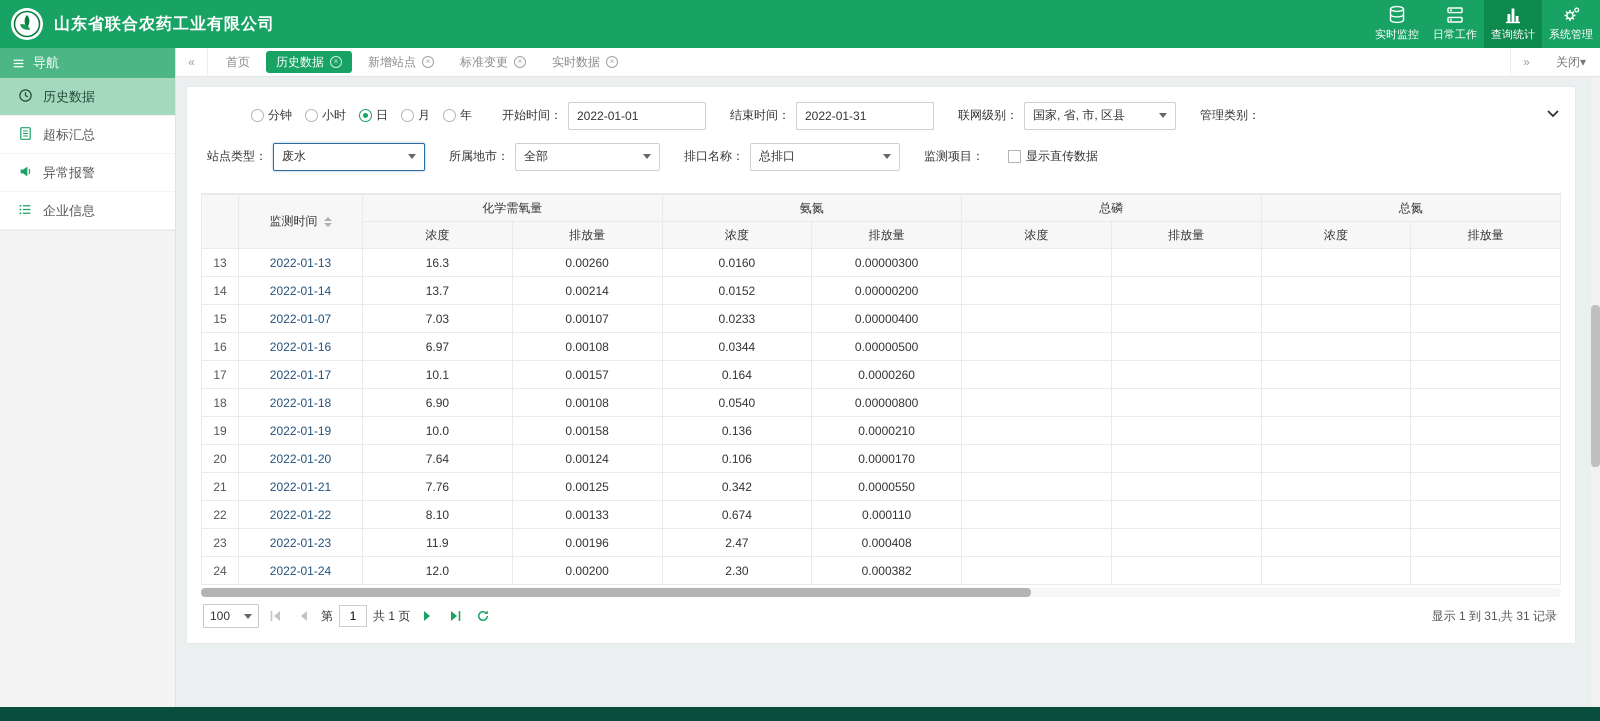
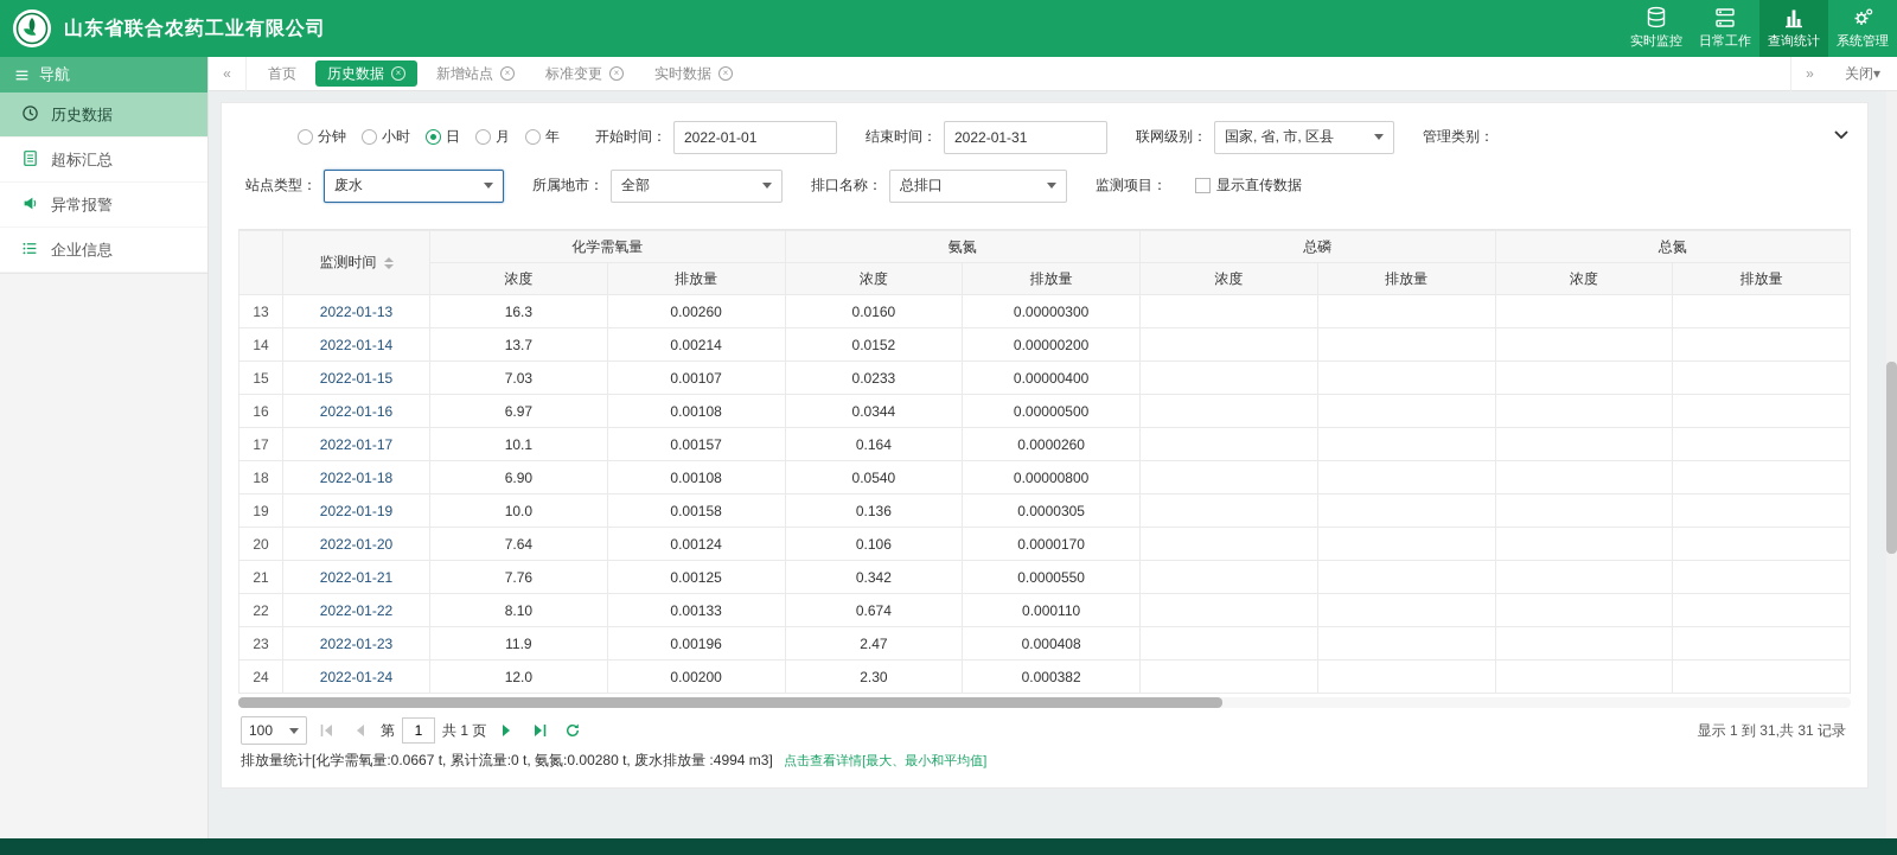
  山东省联合农药工业有限公司
  实时监控
  日常工作
  查询统计
  系统管理
  导航
  历史数据
  超标汇总
  异常报警
  企业信息
  «
  首页
  历史数据
  ×
  新增站点
  ×
  标准变更
  ×
  实时数据
  ×
  »
  关闭▾
  分钟
  小时
  日
  月
  年
  开始时间：
  2022-01-01
  结束时间：
  2022-01-31
  联网级别：
  国家, 省, 市, 区县
  管理类别：
  站点类型：
  废水
  所属地市：
  全部
  排口名称：
  总排口
  监测项目：
  显示直传数据
  	监测时间	化学需氧量	氨氮	总磷	总氮
  浓度	排放量	浓度	排放量	浓度	排放量	浓度	排放量
  13	2022-01-13	16.3	0.00260	0.0160	0.00000300
  14	2022-01-14	13.7	0.00214	0.0152	0.00000200
- 15	2022-01-07	7.03	0.00107	0.0233	0.00000400
+ 15	2022-01-15	7.03	0.00107	0.0233	0.00000400
  16	2022-01-16	6.97	0.00108	0.0344	0.00000500
  17	2022-01-17	10.1	0.00157	0.164	0.0000260
  18	2022-01-18	6.90	0.00108	0.0540	0.00000800
- 19	2022-01-19	10.0	0.00158	0.136	0.0000210
+ 19	2022-01-19	10.0	0.00158	0.136	0.0000305
  20	2022-01-20	7.64	0.00124	0.106	0.0000170
  21	2022-01-21	7.76	0.00125	0.342	0.0000550
  22	2022-01-22	8.10	0.00133	0.674	0.000110
  23	2022-01-23	11.9	0.00196	2.47	0.000408
  24	2022-01-24	12.0	0.00200	2.30	0.000382
  100
  第
  1
  共 1 页
  显示 1 到 31,共 31 记录
+ 排放量统计[化学需氧量:0.0667 t, 累计流量:0 t, 氨氮:0.00280 t, 废水排放量 :4994 m3] 点击查看详情[最大、最小和平均值]
